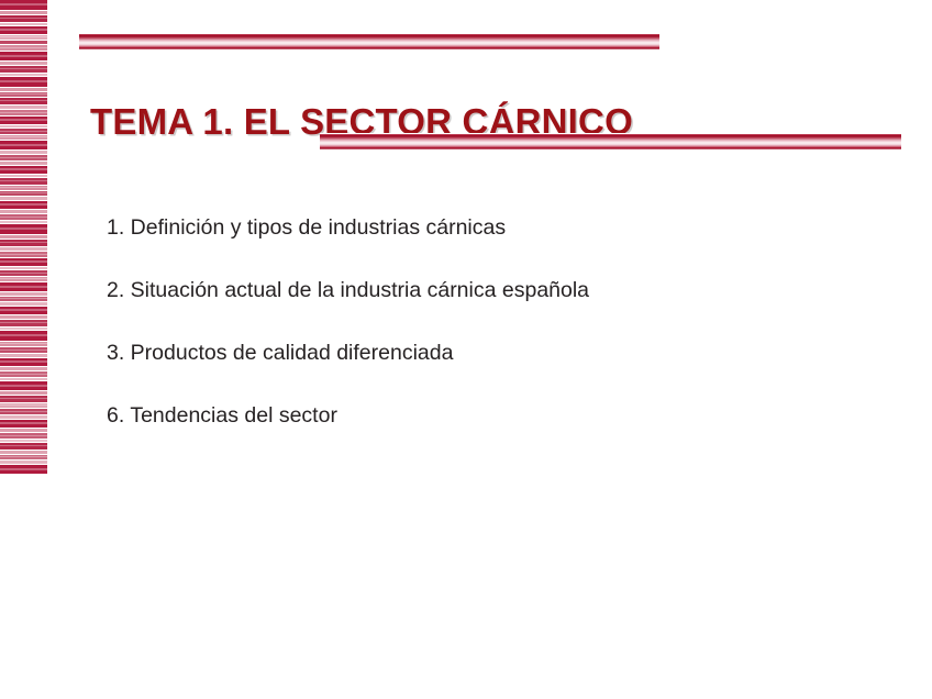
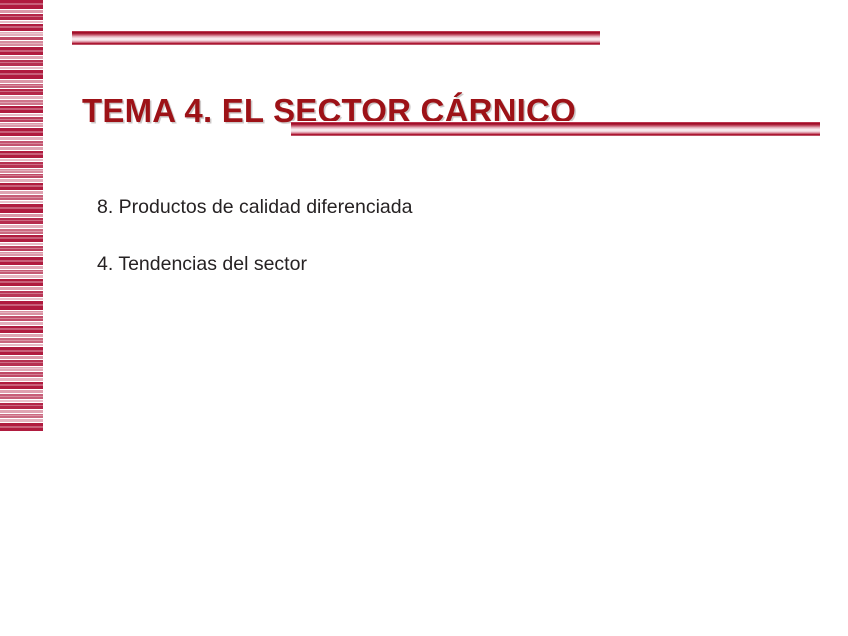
- TEMA 1. EL SECTOR CÁRNICO
+ TEMA 4. EL SECTOR CÁRNICO
- 1. Definición y tipos de industrias cárnicas
- 2. Situación actual de la industria cárnica española
- 3. Productos de calidad diferenciada
+ 8. Productos de calidad diferenciada
- 6. Tendencias del sector
+ 4. Tendencias del sector
